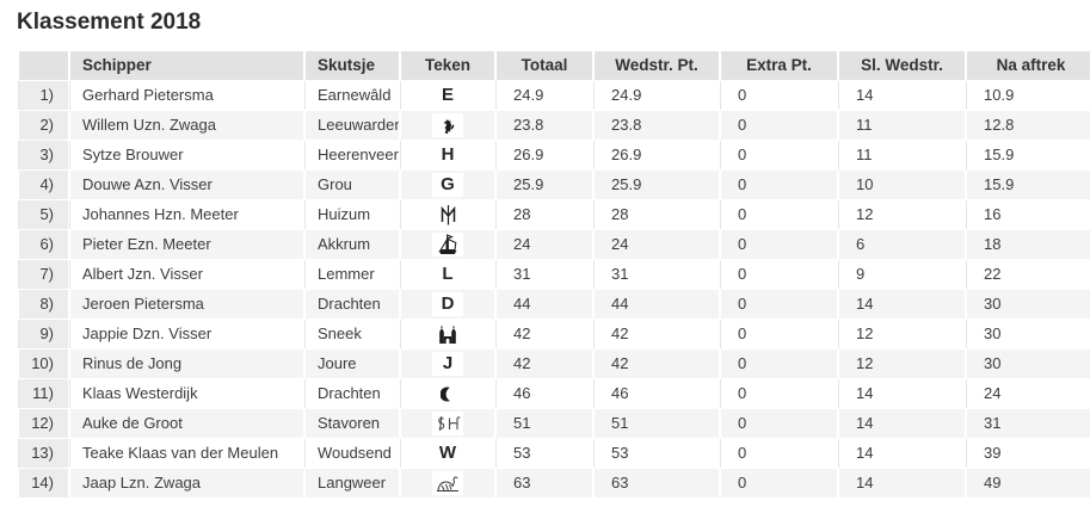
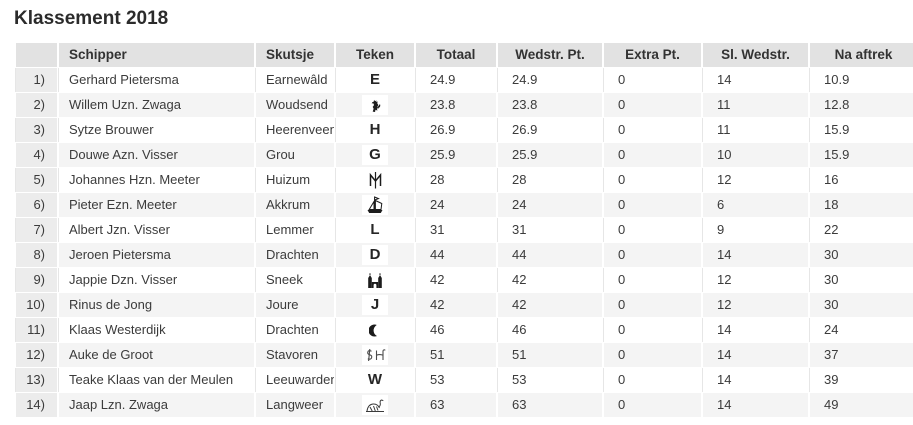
  Klassement 2018
  	Schipper	Skutsje	Teken	Totaal	Wedstr. Pt.	Extra Pt.	Sl. Wedstr.	Na aftrek
  1)	Gerhard Pietersma	Earnewâld	E	24.9	24.9	0	14	10.9
- 2)	Willem Uzn. Zwaga	Leeuwarden		23.8	23.8	0	11	12.8
+ 2)	Willem Uzn. Zwaga	Woudsend		23.8	23.8	0	11	12.8
  3)	Sytze Brouwer	Heerenveen	H	26.9	26.9	0	11	15.9
  4)	Douwe Azn. Visser	Grou	G	25.9	25.9	0	10	15.9
  5)	Johannes Hzn. Meeter	Huizum		28	28	0	12	16
  6)	Pieter Ezn. Meeter	Akkrum		24	24	0	6	18
  7)	Albert Jzn. Visser	Lemmer	L	31	31	0	9	22
  8)	Jeroen Pietersma	Drachten	D	44	44	0	14	30
  9)	Jappie Dzn. Visser	Sneek		42	42	0	12	30
  10)	Rinus de Jong	Joure	J	42	42	0	12	30
  11)	Klaas Westerdijk	Drachten		46	46	0	14	24
- 12)	Auke de Groot	Stavoren		51	51	0	14	31
+ 12)	Auke de Groot	Stavoren		51	51	0	14	37
- 13)	Teake Klaas van der Meulen	Woudsend	W	53	53	0	14	39
+ 13)	Teake Klaas van der Meulen	Leeuwarden	W	53	53	0	14	39
  14)	Jaap Lzn. Zwaga	Langweer		63	63	0	14	49
